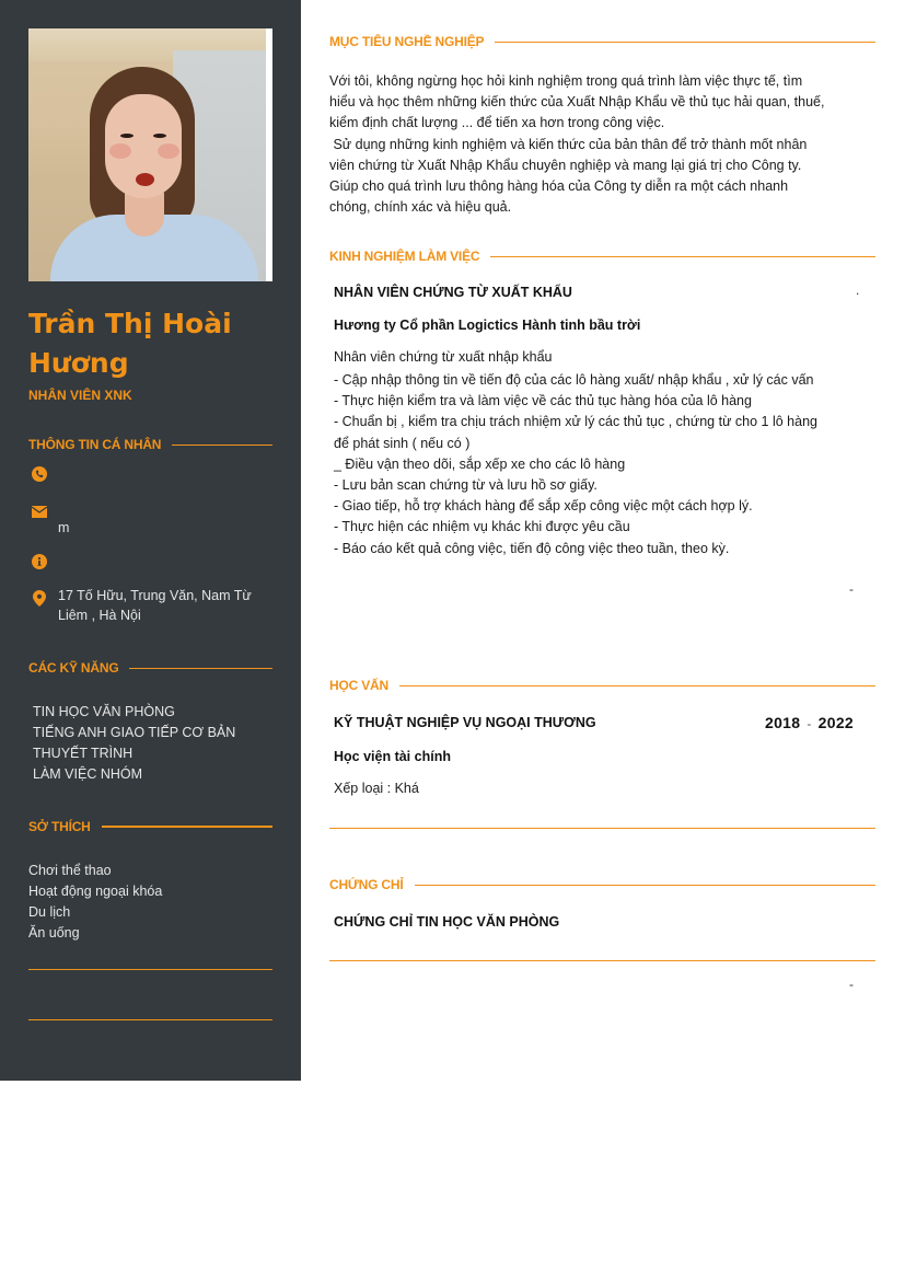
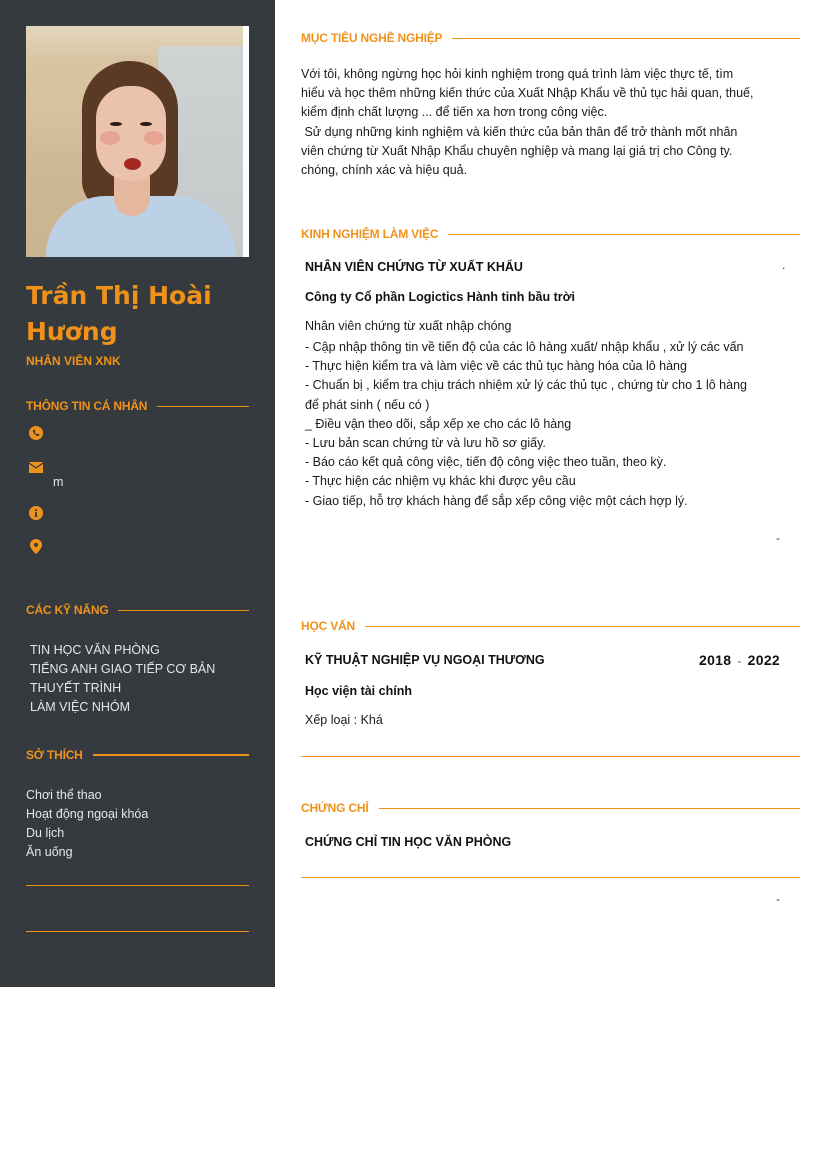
  Trần Thị Hoài
  Hương
  NHÂN VIÊN XNK
  THÔNG TIN CÁ NHÂN
  m
- 17 Tố Hữu, Trung Văn, Nam Từ Liêm , Hà Nội
  CÁC KỸ NĂNG
  TIN HỌC VĂN PHÒNG
  TIẾNG ANH GIAO TIẾP CƠ BẢN
  THUYẾT TRÌNH
  LÀM VIỆC NHÓM
  SỞ THÍCH
  Chơi thể thao
  Hoạt động ngoại khóa
  Du lịch
  Ăn uống
  MỤC TIÊU NGHỀ NGHIỆP
  Với tôi, không ngừng học hỏi kinh nghiệm trong quá trình làm việc thực tế, tìm
  hiểu và học thêm những kiến thức của Xuất Nhập Khẩu về thủ tục hải quan, thuế,
  kiểm định chất lượng ... để tiến xa hơn trong công việc.
  Sử dụng những kinh nghiệm và kiến thức của bản thân để trở thành mốt nhân
  viên chứng từ Xuất Nhập Khẩu chuyên nghiệp và mang lại giá trị cho Công ty.
- Giúp cho quá trình lưu thông hàng hóa của Công ty diễn ra một cách nhanh
  chóng, chính xác và hiệu quả.
  KINH NGHIỆM LÀM VIỆC
  NHÂN VIÊN CHỨNG TỪ XUẤT KHẨU
  .
- Hương ty Cổ phần Logictics Hành tinh bầu trời
+ Công ty Cổ phần Logictics Hành tinh bầu trời
- Nhân viên chứng từ xuất nhập khẩu
+ Nhân viên chứng từ xuất nhập chóng
  - Cập nhập thông tin về tiến độ của các lô hàng xuất/ nhập khẩu , xử lý các vấn
  - Thực hiện kiểm tra và làm việc về các thủ tục hàng hóa của lô hàng
  - Chuẩn bị , kiểm tra chịu trách nhiệm xử lý các thủ tục , chứng từ cho 1 lô hàng
  để phát sinh ( nếu có )
  _ Điều vận theo dõi, sắp xếp xe cho các lô hàng
  - Lưu bản scan chứng từ và lưu hồ sơ giấy.
- - Giao tiếp, hỗ trợ khách hàng để sắp xếp công việc một cách hợp lý.
+ - Báo cáo kết quả công việc, tiến độ công việc theo tuần, theo kỳ.
  - Thực hiện các nhiệm vụ khác khi được yêu cầu
- - Báo cáo kết quả công việc, tiến độ công việc theo tuần, theo kỳ.
+ - Giao tiếp, hỗ trợ khách hàng để sắp xếp công việc một cách hợp lý.
  -
  HỌC VẤN
  KỸ THUẬT NGHIỆP VỤ NGOẠI THƯƠNG
  2018 - 2022
  Học viện tài chính
  Xếp loại : Khá
  CHỨNG CHỈ
  CHỨNG CHỈ TIN HỌC VĂN PHÒNG
  -
